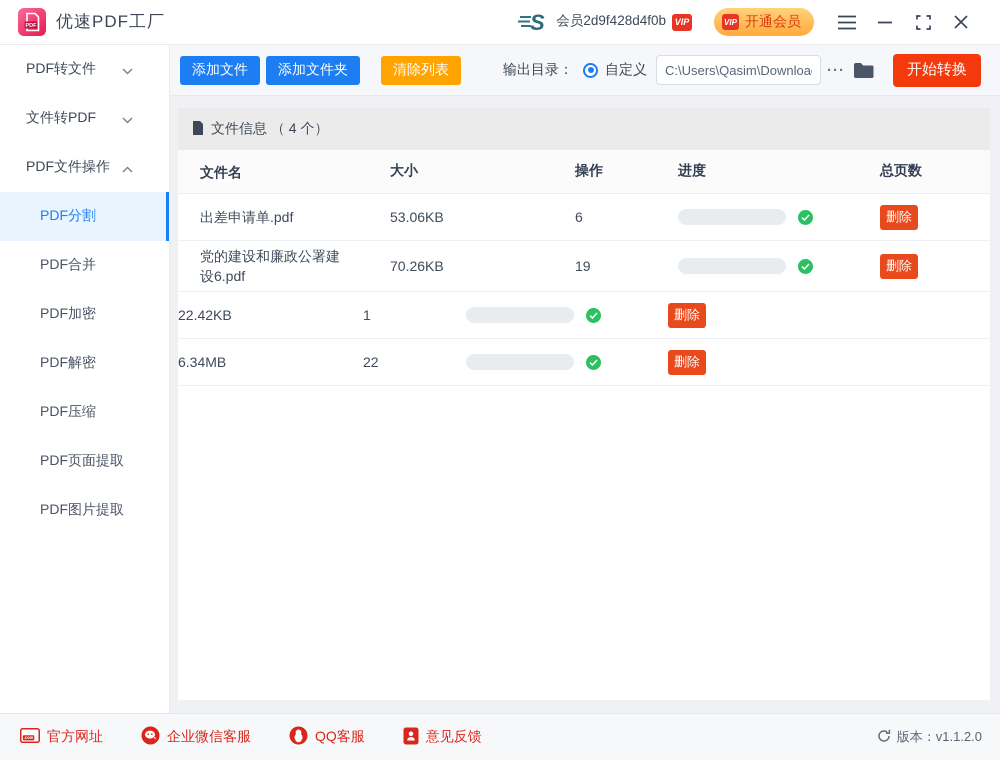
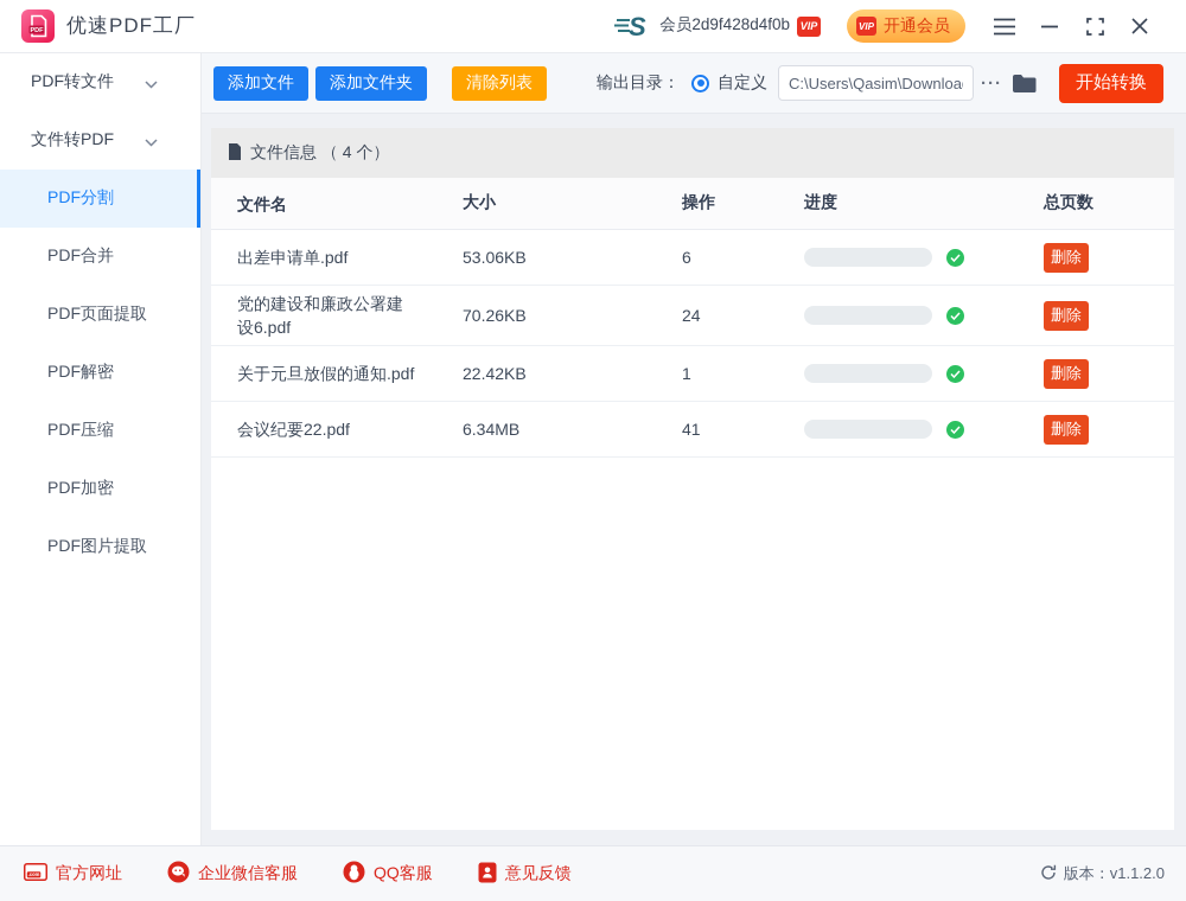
  优速PDF工厂
  S
  会员2d9f428d4f0b
  VIP
  VIP
  开通会员
  PDF转文件
  文件转PDF
- PDF文件操作
  PDF分割
  PDF合并
- PDF加密
+ PDF页面提取
  PDF解密
  PDF压缩
- PDF页面提取
+ PDF加密
  PDF图片提取
  添加文件
  添加文件夹
  清除列表
  输出目录：
  自定义
  C:\Users\Qasim\Downloa
  ···
  开始转换
  文件信息 （ 4 个）
  文件名
  大小
  操作
  进度
  总页数
  出差申请单.pdf
  53.06KB
  6
  删除
  党的建设和廉政公署建设6.pdf
  70.26KB
- 19
+ 24
  删除
+ 关于元旦放假的通知.pdf
  22.42KB
  1
  删除
+ 会议纪要22.pdf
  6.34MB
- 22
+ 41
  删除
  官方网址
  企业微信客服
  QQ客服
  意见反馈
  版本：v1.1.2.0
